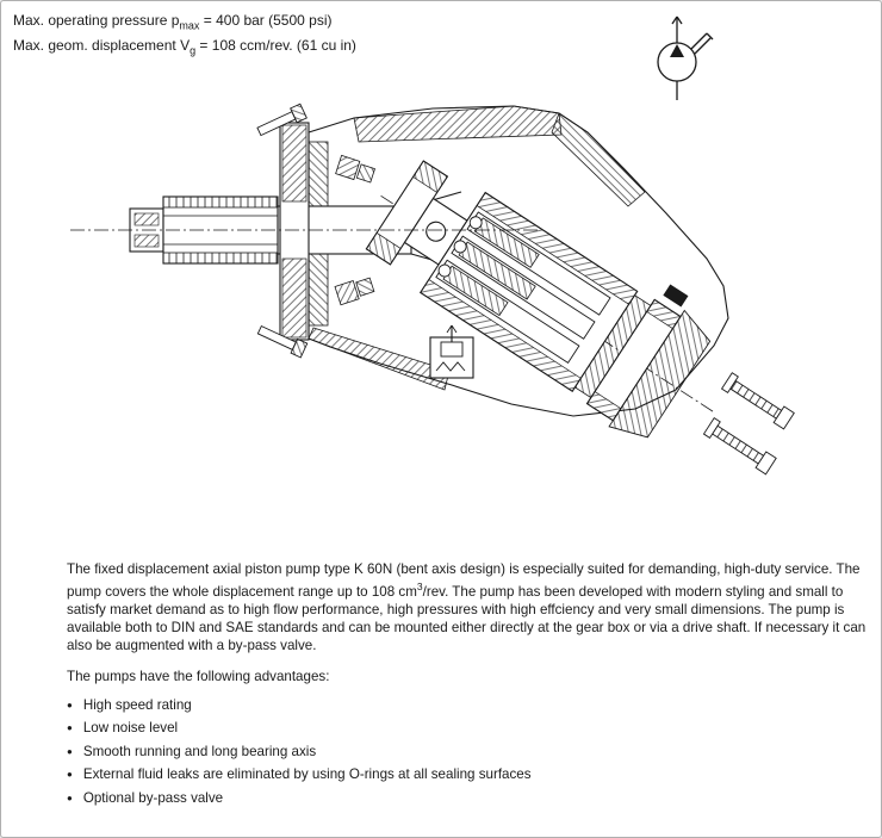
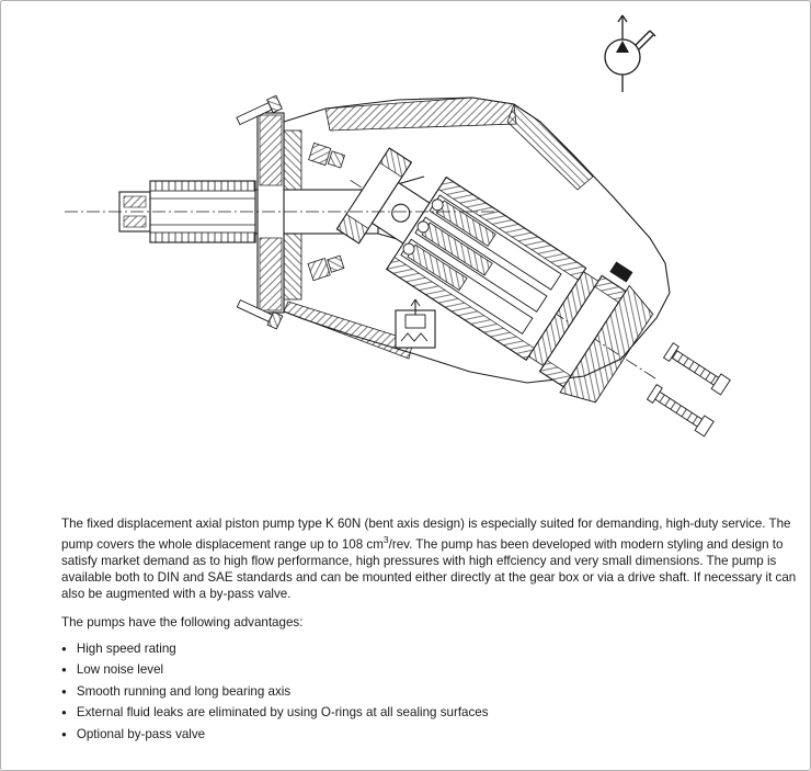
- Max. operating pressure pmax = 400 bar (5500 psi)
- Max. geom. displacement Vg = 108 ccm/rev. (61 cu in)
- The fixed displacement axial piston pump type K 60N (bent axis design) is especially suited for demanding, high-duty service. The pump covers the whole displacement range up to 108 cm3/rev. The pump has been developed with modern styling and small to satisfy market demand as to high flow performance, high pressures with high effciency and very small dimensions. The pump is available both to DIN and SAE standards and can be mounted either directly at the gear box or via a drive shaft. If necessary it can also be augmented with a by-pass valve.
+ The fixed displacement axial piston pump type K 60N (bent axis design) is especially suited for demanding, high-duty service. The pump covers the whole displacement range up to 108 cm3/rev. The pump has been developed with modern styling and design to satisfy market demand as to high flow performance, high pressures with high effciency and very small dimensions. The pump is available both to DIN and SAE standards and can be mounted either directly at the gear box or via a drive shaft. If necessary it can also be augmented with a by-pass valve.
  The pumps have the following advantages:
  ●
  High speed rating
  ●
  Low noise level
  ●
  Smooth running and long bearing axis
  ●
  External fluid leaks are eliminated by using O-rings at all sealing surfaces
  ●
  Optional by-pass valve
